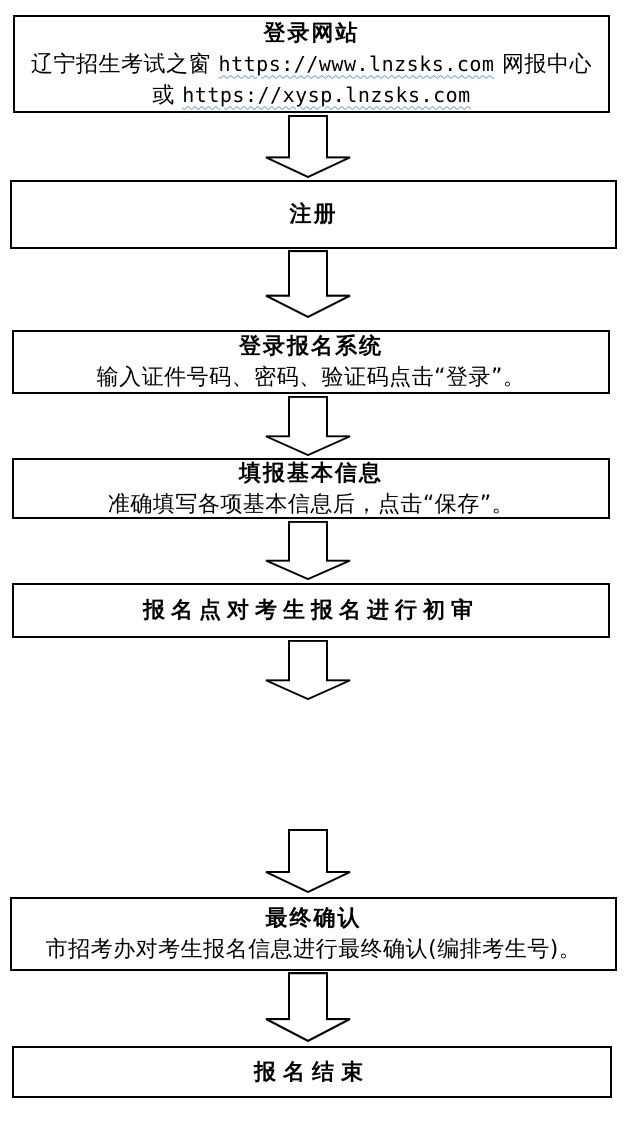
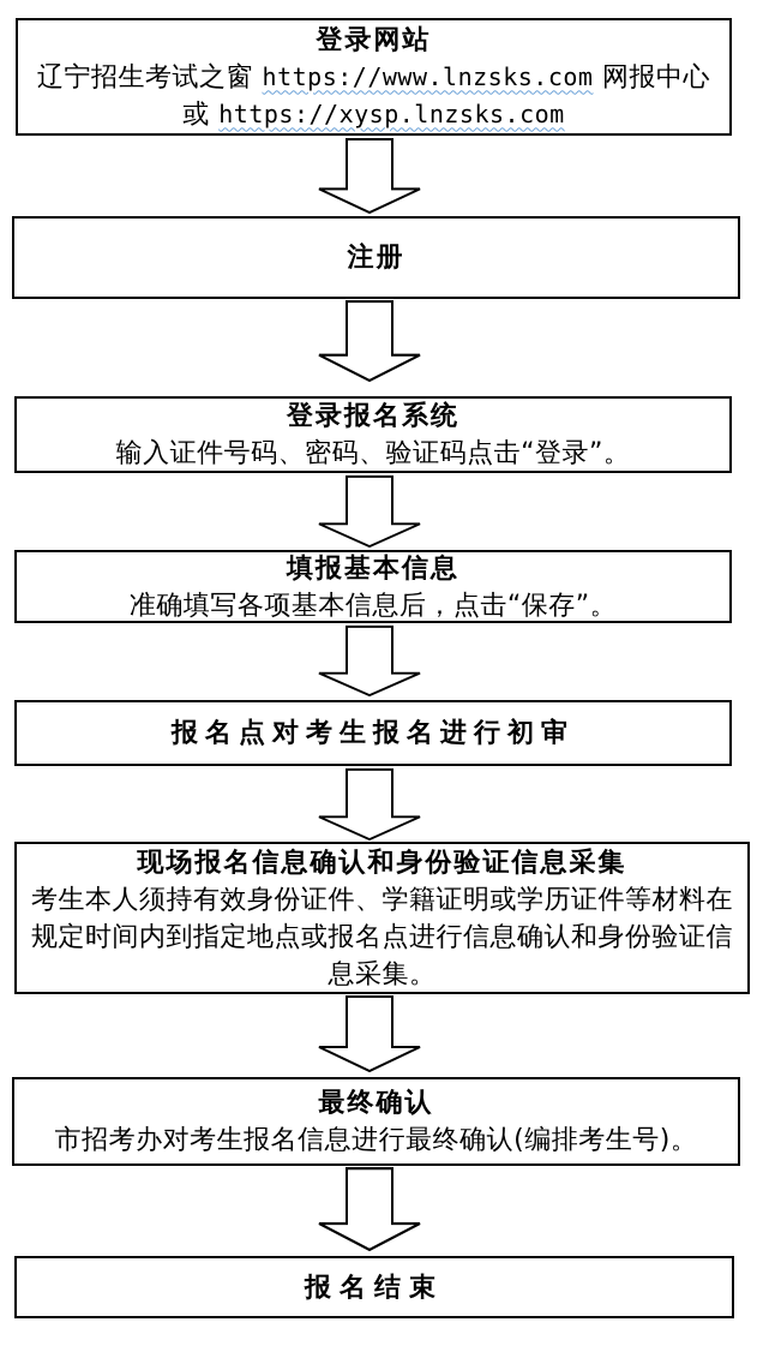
  登录网站
  辽宁招生考试之窗 https://www.lnzsks.com 网报中心
  或 https://xysp.lnzsks.com
  注册
  登录报名系统
  输入证件号码、密码、验证码点击“登录”。
  填报基本信息
  准确填写各项基本信息后，点击“保存”。
  报名点对考生报名进行初审
+ 现场报名信息确认和身份验证信息采集
+ 考生本人须持有效身份证件、学籍证明或学历证件等材料在规定时间内到指定地点或报名点进行信息确认和身份验证信息采集。
  最终确认
  市招考办对考生报名信息进行最终确认(编排考生号)。
  报名结束
